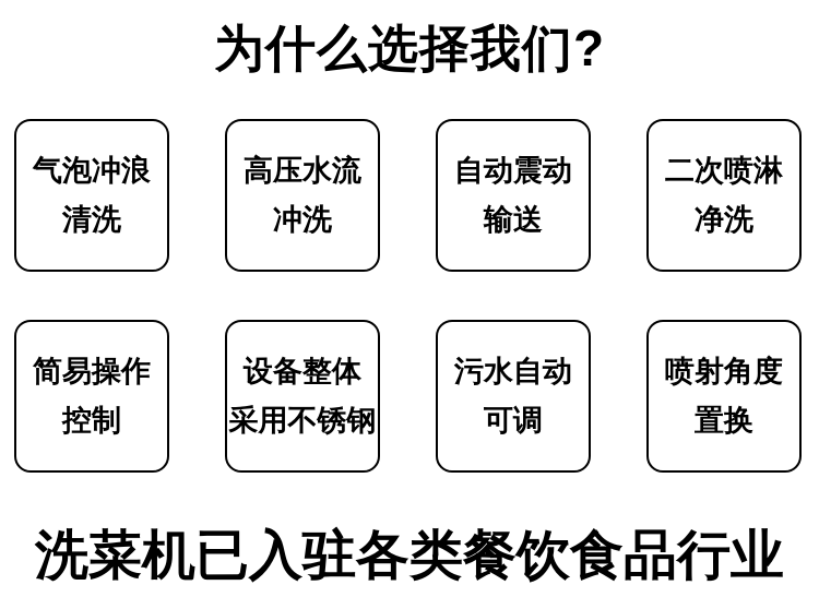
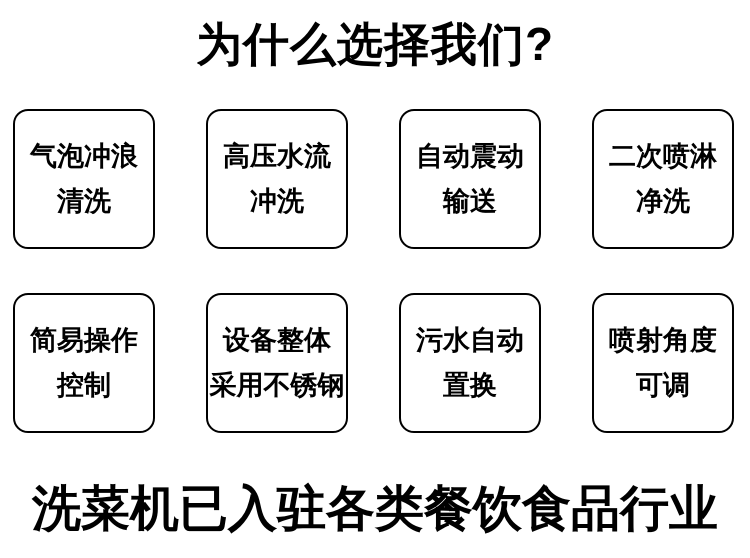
  为什么选择我们?
  气泡冲浪
  清洗
  高压水流
  冲洗
  自动震动
  输送
  二次喷淋
  净洗
  简易操作
  控制
  设备整体
  采用不锈钢
  污水自动
- 可调
+ 置换
  喷射角度
- 置换
+ 可调
  洗菜机已入驻各类餐饮食品行业
